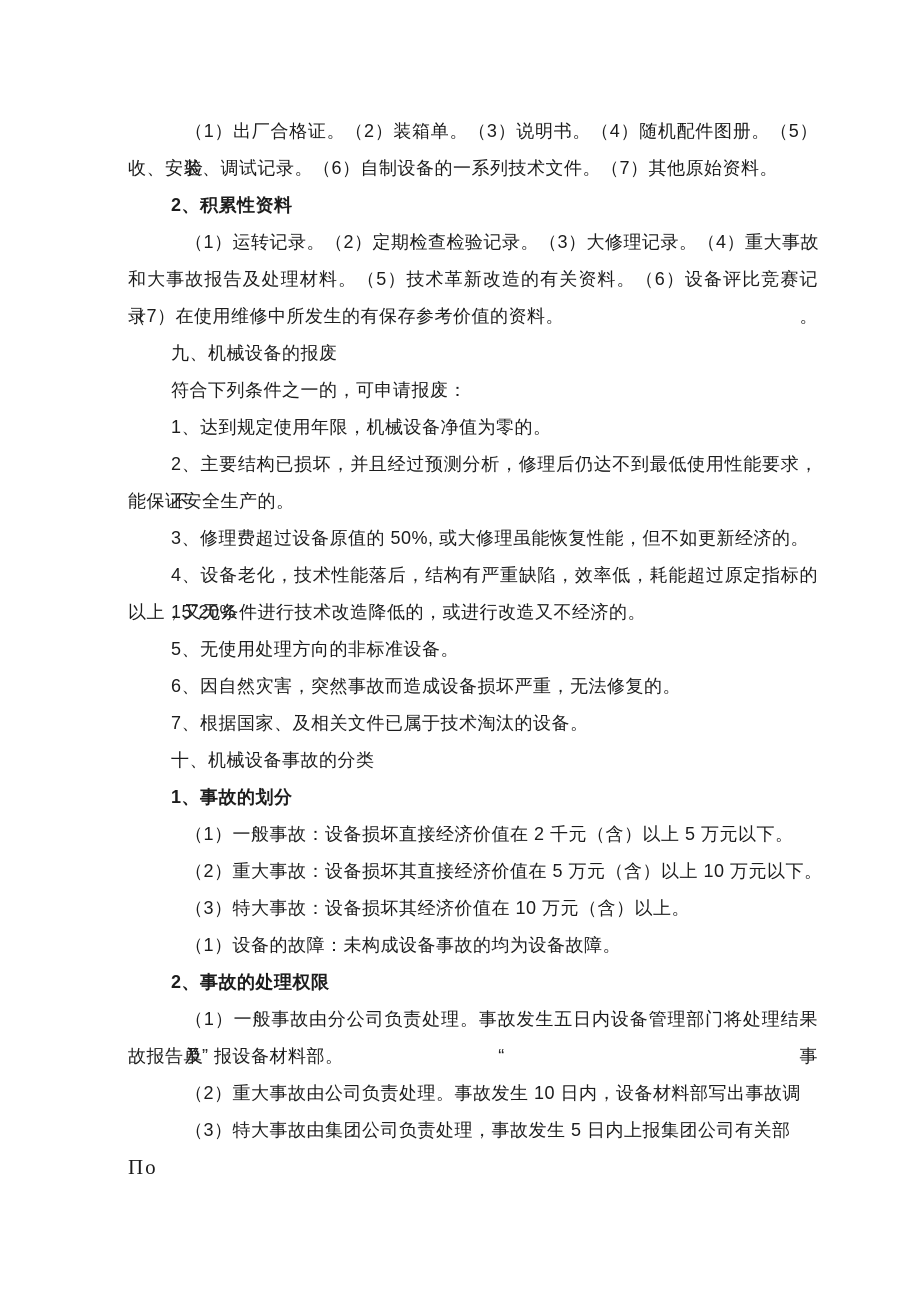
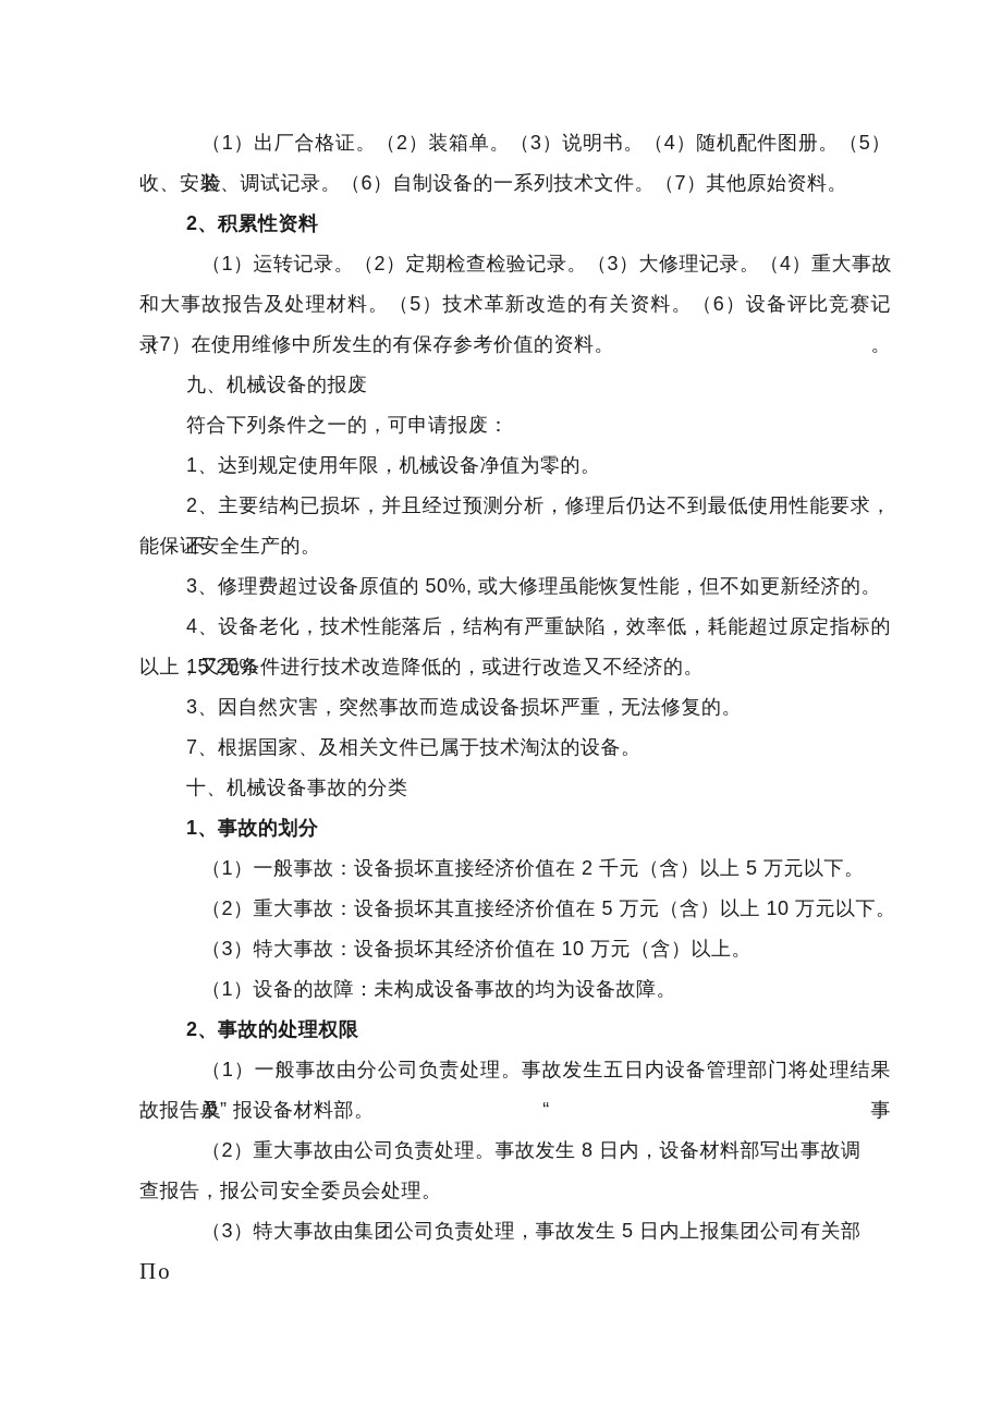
  （1）出厂合格证。（2）装箱单。（3）说明书。（4）随机配件图册。（5）验
  收、安装、调试记录。（6）自制设备的一系列技术文件。（7）其他原始资料。
  2、积累性资料
  （1）运转记录。（2）定期检查检验记录。（3）大修理记录。（4）重大事故
  和大事故报告及处理材料。（5）技术革新改造的有关资料。（6）设备评比竞赛记录。
  （7）在使用维修中所发生的有保存参考价值的资料。
  九、机械设备的报废
  符合下列条件之一的，可申请报废：
  1、达到规定使用年限，机械设备净值为零的。
  2、主要结构已损坏，并且经过预测分析，修理后仍达不到最低使用性能要求，不
  能保证安全生产的。
  3、修理费超过设备原值的 50%, 或大修理虽能恢复性能，但不如更新经济的。
  4、设备老化，技术性能落后，结构有严重缺陷，效率低，耗能超过原定指标的 15˜20%
  以上，又无条件进行技术改造降低的，或进行改造又不经济的。
- 5、无使用处理方向的非标准设备。
- 6、因自然灾害，突然事故而造成设备损坏严重，无法修复的。
+ 3、因自然灾害，突然事故而造成设备损坏严重，无法修复的。
  7、根据国家、及相关文件已属于技术淘汰的设备。
  十、机械设备事故的分类
  1、事故的划分
  （1）一般事故：设备损坏直接经济价值在 2 千元（含）以上 5 万元以下。
  （2）重大事故：设备损坏其直接经济价值在 5 万元（含）以上 10 万元以下。
  （3）特大事故：设备损坏其经济价值在 10 万元（含）以上。
  （1）设备的故障：未构成设备事故的均为设备故障。
  2、事故的处理权限
  （1）一般事故由分公司负责处理。事故发生五日内设备管理部门将处理结果及“事
  故报告单” 报设备材料部。
- （2）重大事故由公司负责处理。事故发生 10 日内，设备材料部写出事故调
+ （2）重大事故由公司负责处理。事故发生 8 日内，设备材料部写出事故调
+ 查报告，报公司安全委员会处理。
  （3）特大事故由集团公司负责处理，事故发生 5 日内上报集团公司有关部
  Πo
